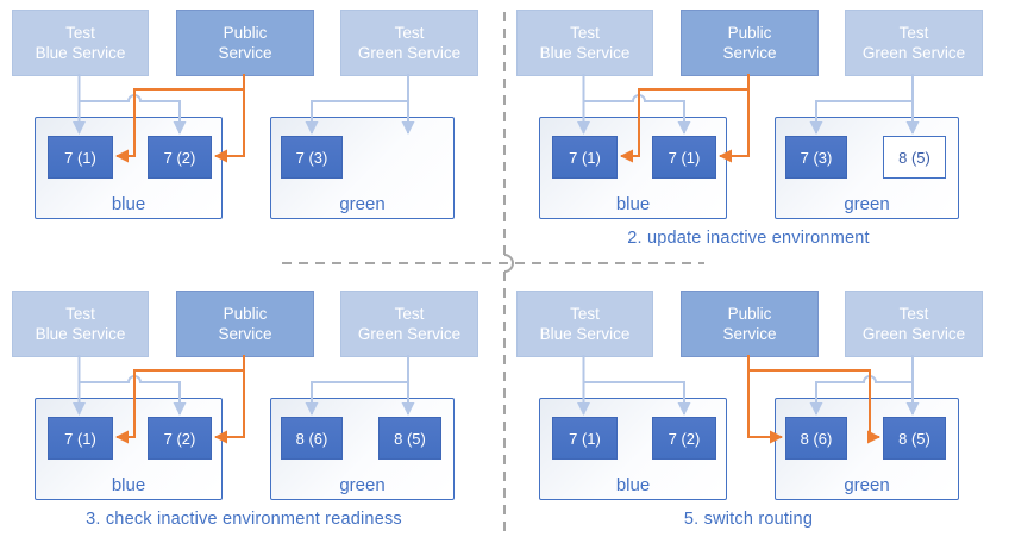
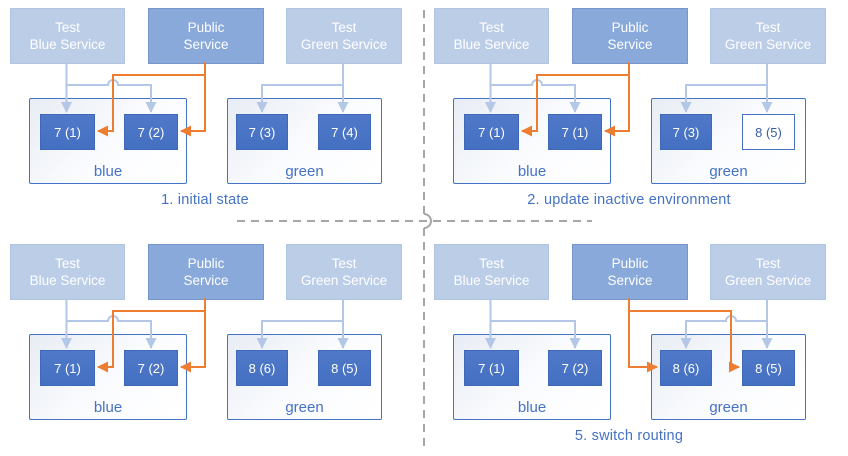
  Test
  Blue Service
  Public
  Service
  Test
  Green Service
  blue
  green
  7 (1)
  7 (2)
  7 (3)
+ 7 (4)
+ 1. initial state
  Test
  Blue Service
  Public
  Service
  Test
  Green Service
  blue
  green
  7 (1)
  7 (1)
  7 (3)
  8 (5)
  2. update inactive environment
  Test
  Blue Service
  Public
  Service
  Test
  Green Service
  blue
  green
  7 (1)
  7 (2)
  8 (6)
  8 (5)
- 3. check inactive environment readiness
  Test
  Blue Service
  Public
  Service
  Test
  Green Service
  blue
  green
  7 (1)
  7 (2)
  8 (6)
  8 (5)
  5. switch routing
